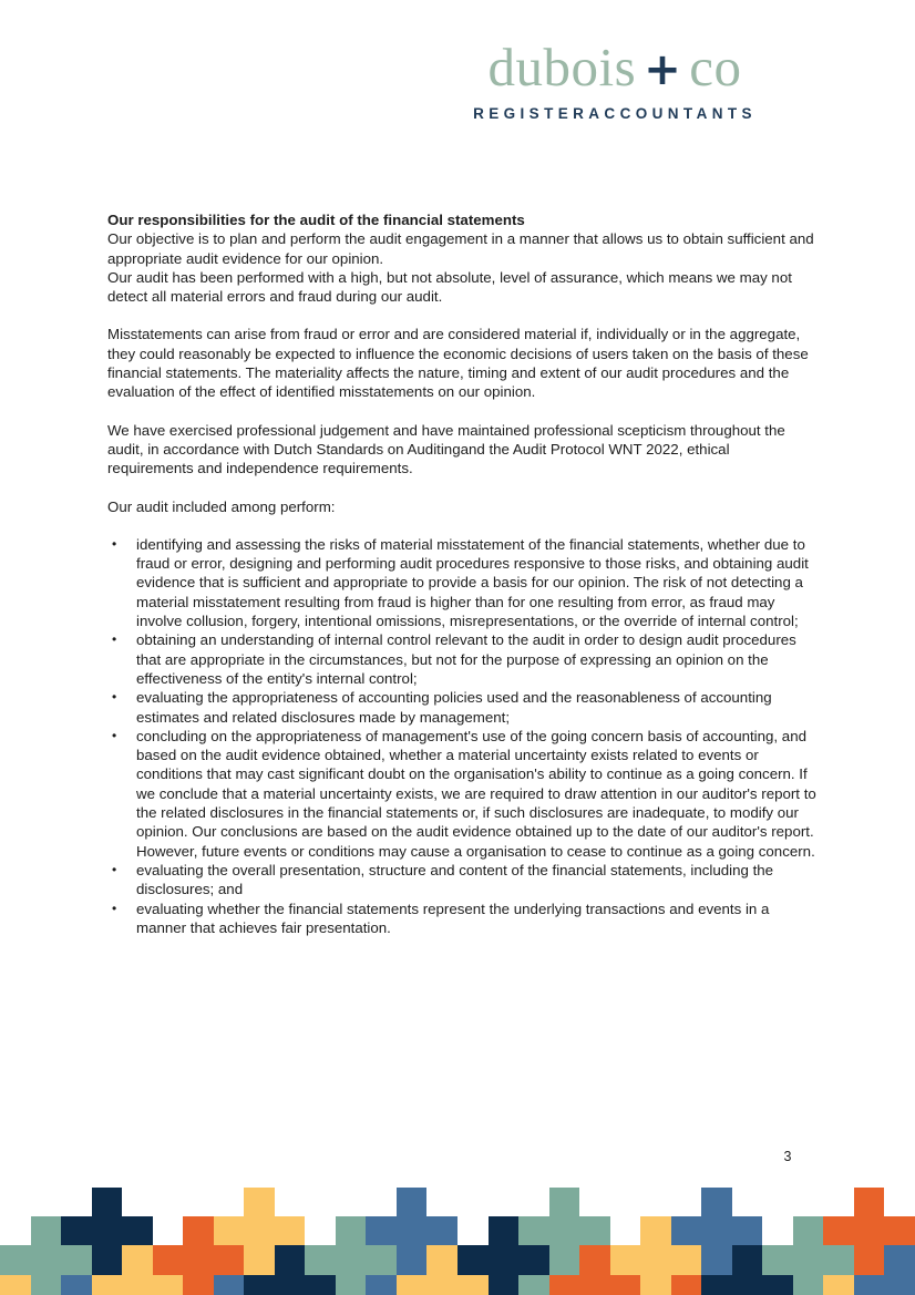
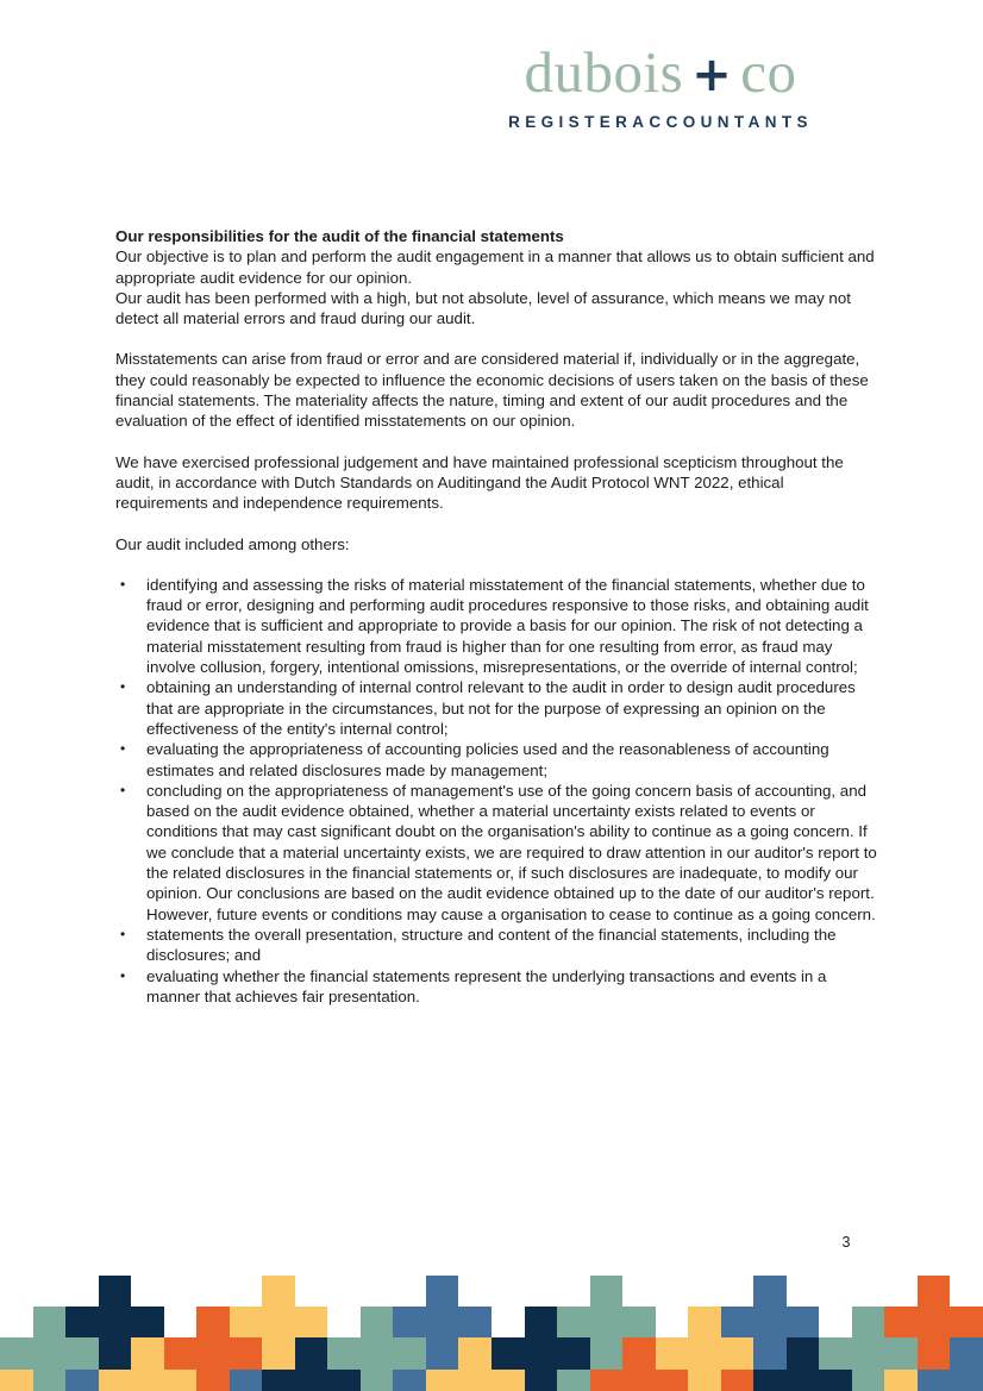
  dubois + co
  REGISTERACCOUNTANTS
  Our responsibilities for the audit of the financial statements
  Our objective is to plan and perform the audit engagement in a manner that allows us to obtain sufficient and appropriate audit evidence for our opinion.
  Our audit has been performed with a high, but not absolute, level of assurance, which means we may not detect all material errors and fraud during our audit.
  Misstatements can arise from fraud or error and are considered material if, individually or in the aggregate, they could reasonably be expected to influence the economic decisions of users taken on the basis of these financial statements. The materiality affects the nature, timing and extent of our audit procedures and the evaluation of the effect of identified misstatements on our opinion.
  We have exercised professional judgement and have maintained professional scepticism throughout the audit, in accordance with Dutch Standards on Auditingand the Audit Protocol WNT 2022, ethical requirements and independence requirements.
- Our audit included among perform:
+ Our audit included among others:
  •
  identifying and assessing the risks of material misstatement of the financial statements, whether due to fraud or error, designing and performing audit procedures responsive to those risks, and obtaining audit evidence that is sufficient and appropriate to provide a basis for our opinion. The risk of not detecting a material misstatement resulting from fraud is higher than for one resulting from error, as fraud may involve collusion, forgery, intentional omissions, misrepresentations, or the override of internal control;
  •
  obtaining an understanding of internal control relevant to the audit in order to design audit procedures that are appropriate in the circumstances, but not for the purpose of expressing an opinion on the effectiveness of the entity's internal control;
  •
  evaluating the appropriateness of accounting policies used and the reasonableness of accounting estimates and related disclosures made by management;
  •
  concluding on the appropriateness of management's use of the going concern basis of accounting, and based on the audit evidence obtained, whether a material uncertainty exists related to events or conditions that may cast significant doubt on the organisation's ability to continue as a going concern. If we conclude that a material uncertainty exists, we are required to draw attention in our auditor's report to the related disclosures in the financial statements or, if such disclosures are inadequate, to modify our opinion. Our conclusions are based on the audit evidence obtained up to the date of our auditor's report. However, future events or conditions may cause a organisation to cease to continue as a going concern.
  •
- evaluating the overall presentation, structure and content of the financial statements, including the disclosures; and
+ statements the overall presentation, structure and content of the financial statements, including the disclosures; and
  •
  evaluating whether the financial statements represent the underlying transactions and events in a manner that achieves fair presentation.
  3
